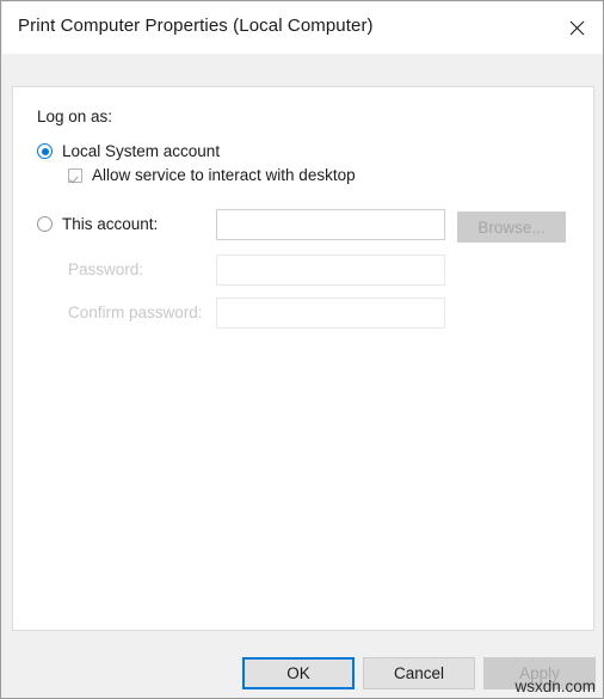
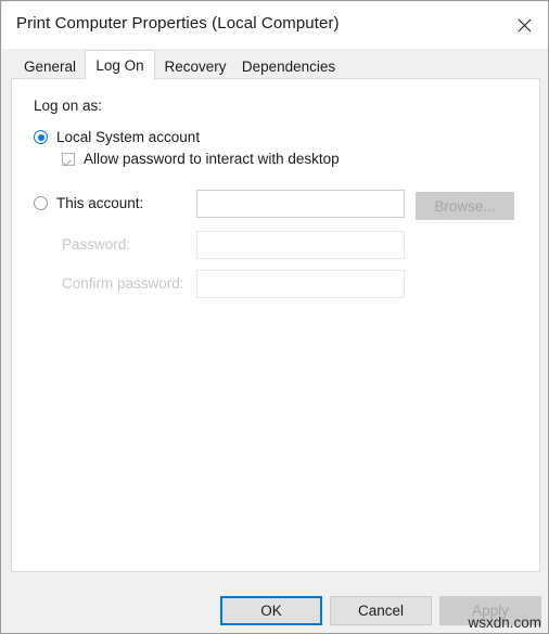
  Print Computer Properties (Local Computer)
+ General
+ Log On
+ Recovery
+ Dependencies
  Log on as:
  Local System account
- Allow service to interact with desktop
+ Allow password to interact with desktop
  This account:
  Browse...
  Password:
  Confirm password:
  OK
  Cancel
  Apply
  wsxdn.com
